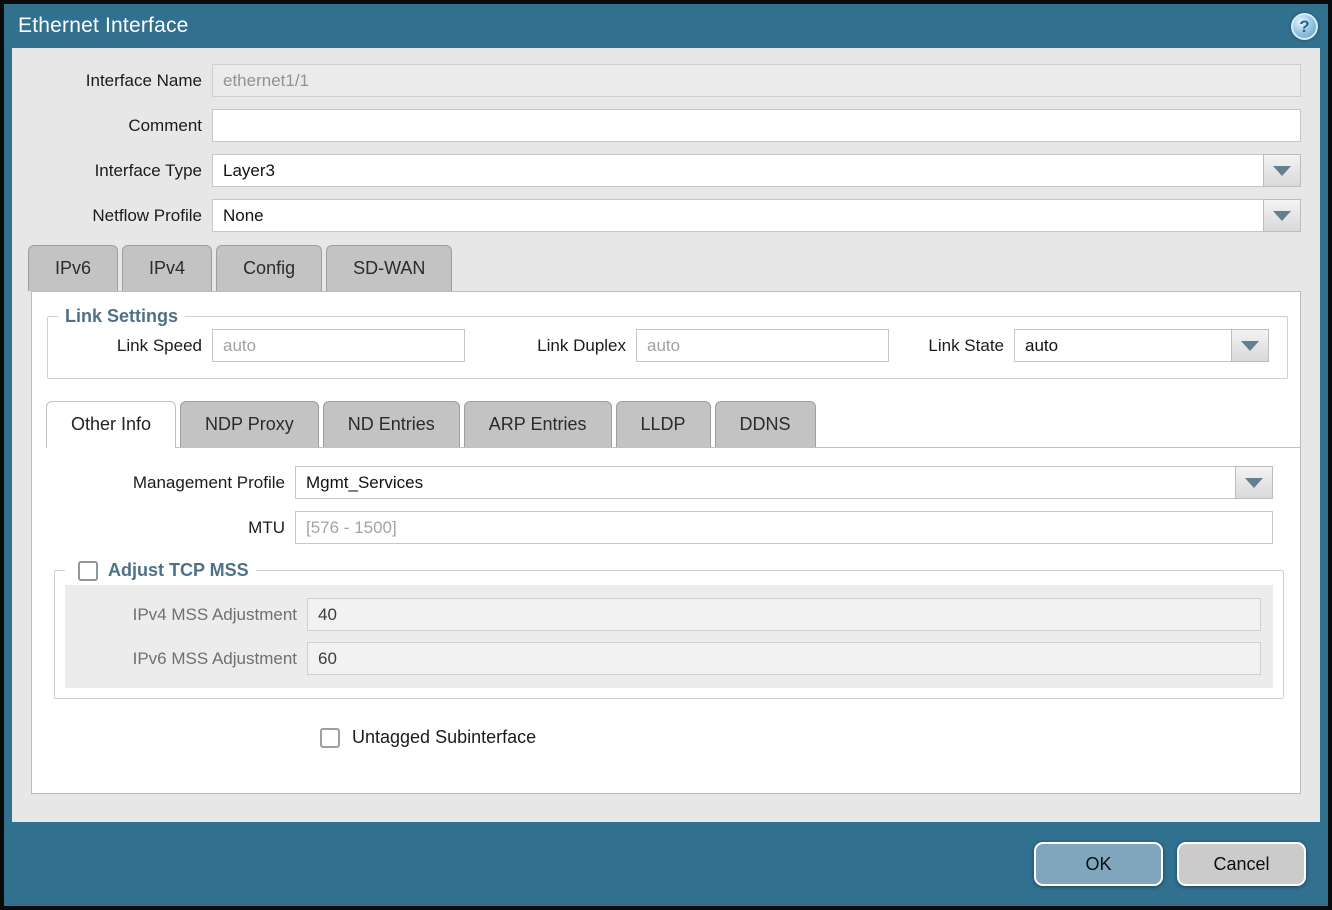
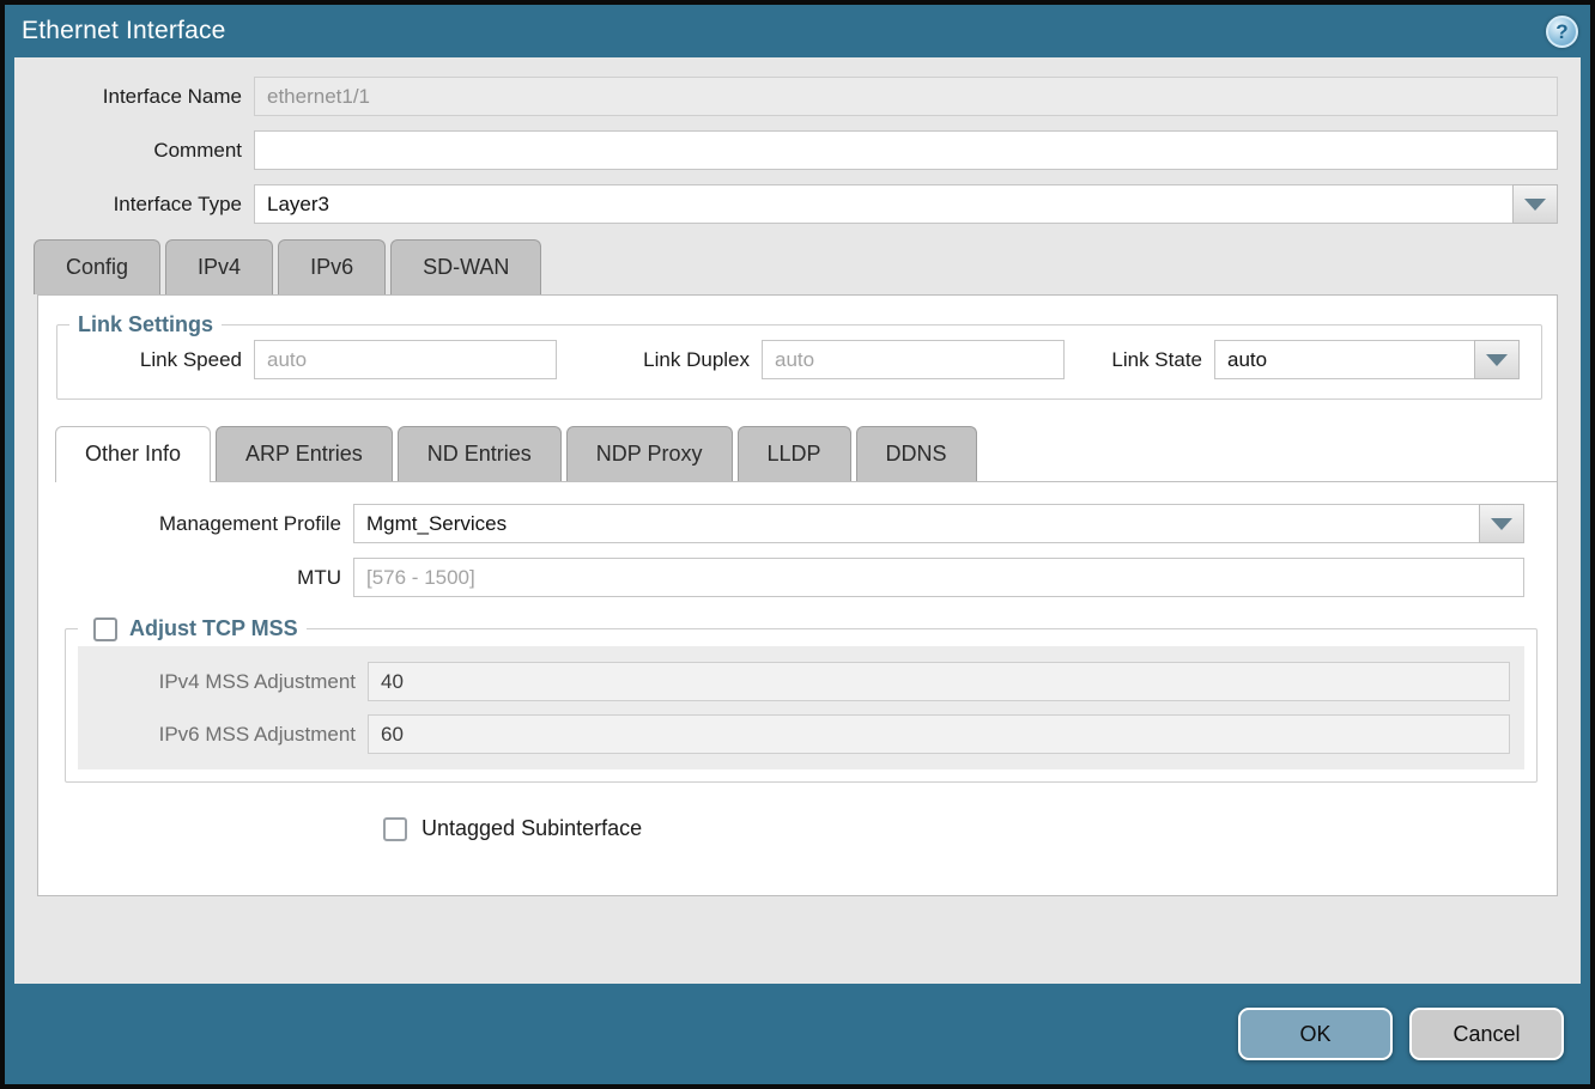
  Ethernet Interface
  ?
  Interface Name
  ethernet1/1
  Comment
  Interface Type
  Layer3
- Netflow Profile
- None
- IPv6
+ Config
  IPv4
- Config
+ IPv6
  SD-WAN
  Link Settings
  Link Speed
  auto
  Link Duplex
  auto
  Link State
  auto
  Other Info
- NDP Proxy
+ ARP Entries
  ND Entries
- ARP Entries
+ NDP Proxy
  LLDP
  DDNS
  Management Profile
  Mgmt_Services
  MTU
  [576 - 1500]
  Adjust TCP MSS
  IPv4 MSS Adjustment
  40
  IPv6 MSS Adjustment
  60
  Untagged Subinterface
  OK
  Cancel
